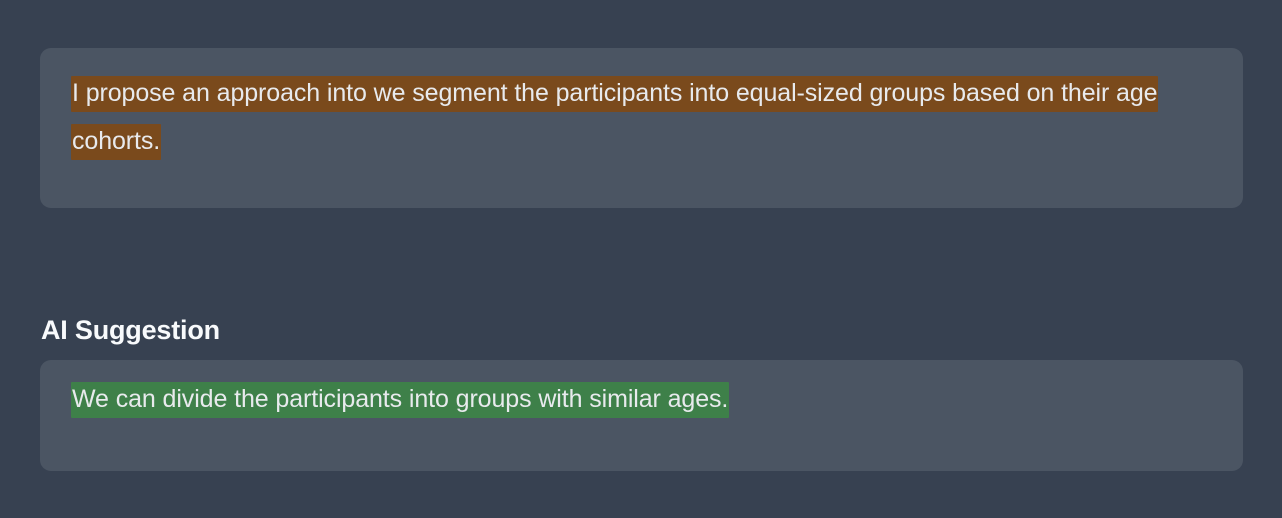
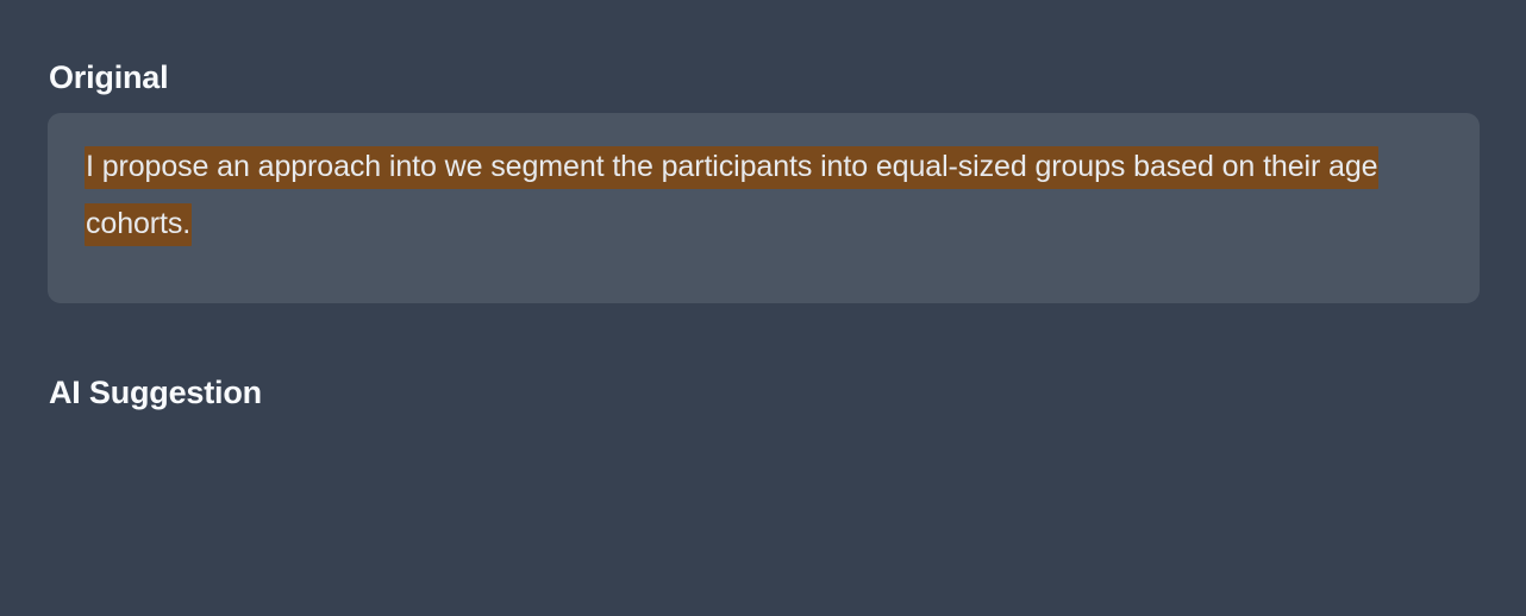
+ Original
  I propose an approach into we segment the participants into equal-sized groups based on their age cohorts.
  AI Suggestion
- We can divide the participants into groups with similar ages.
